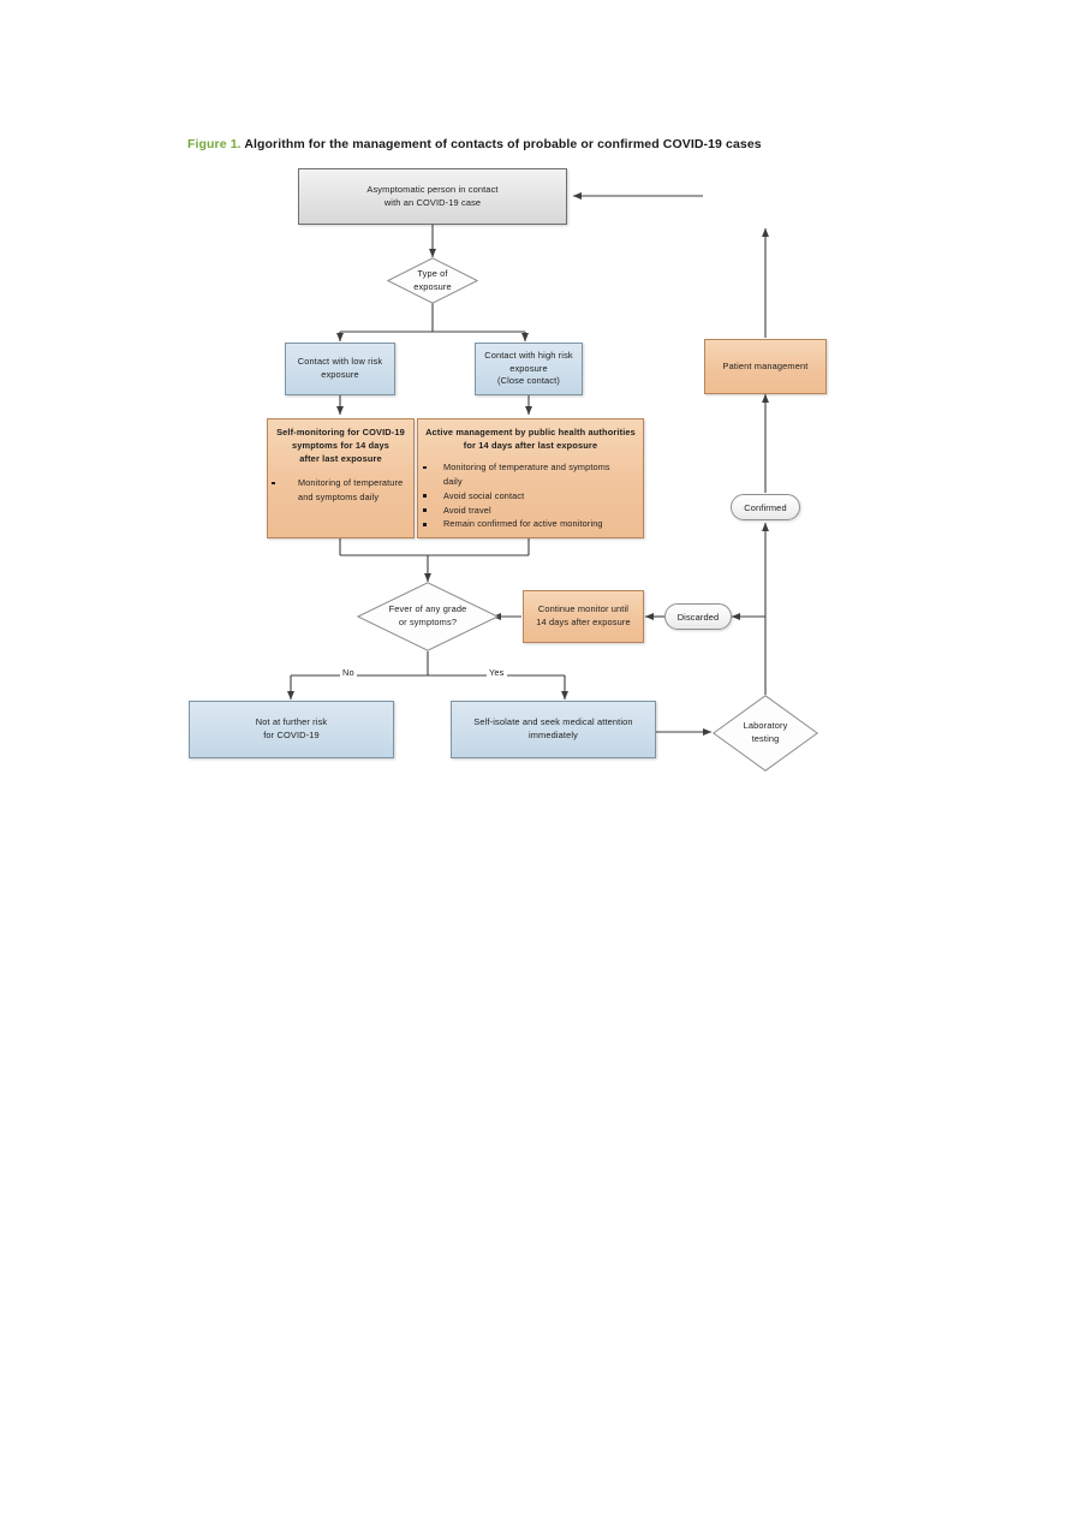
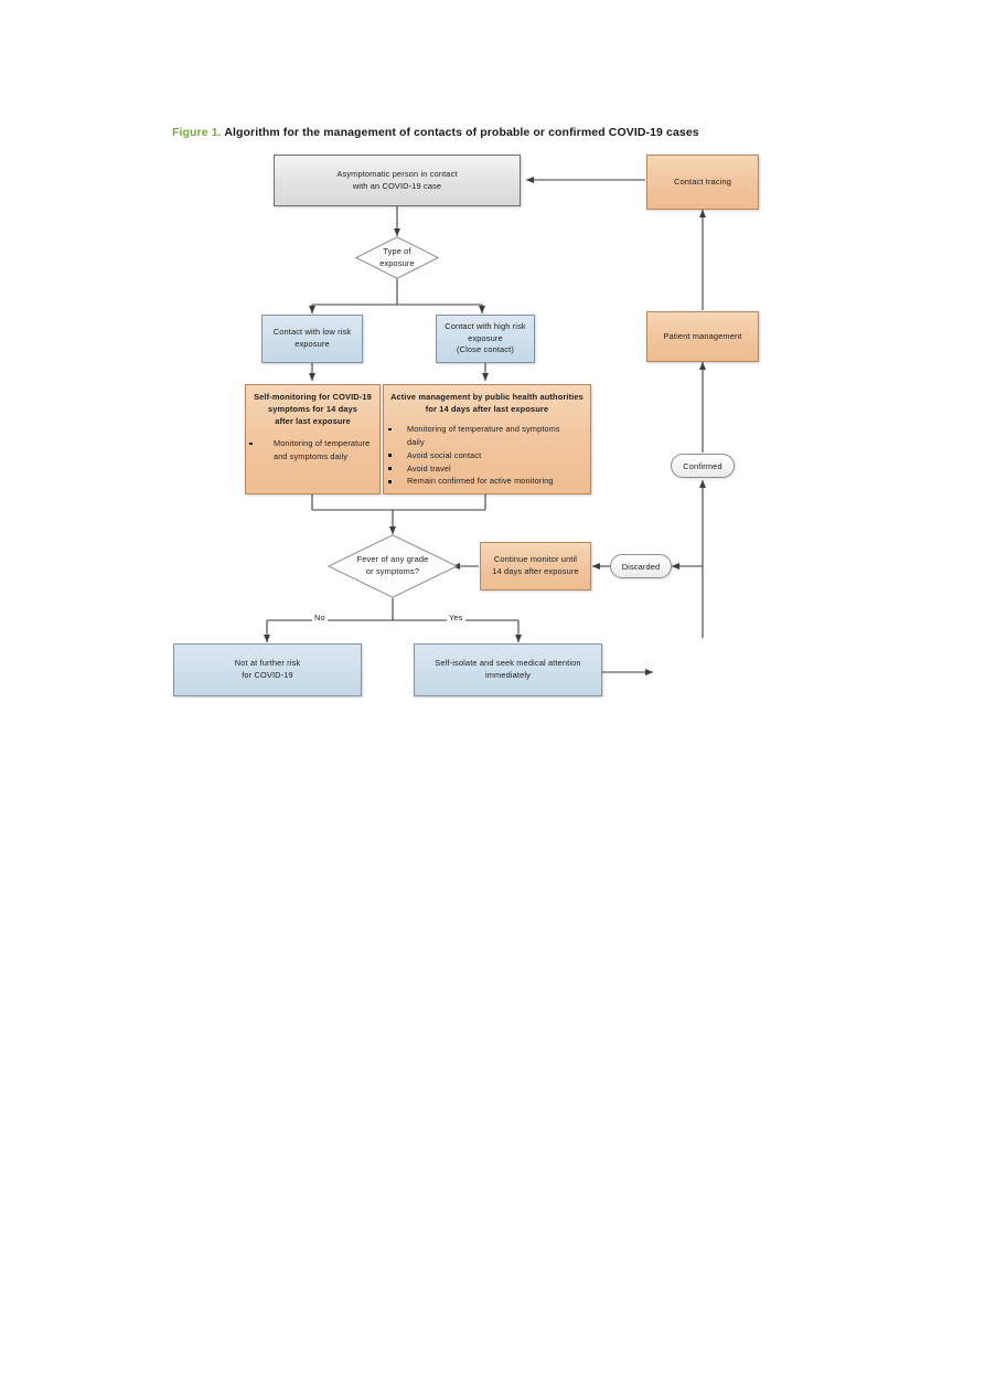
  Figure 1. Algorithm for the management of contacts of probable or confirmed COVID-19 cases
  Asymptomatic person in contact
  with an COVID-19 case
+ Contact tracing
  Type of
  exposure
  Contact with low risk
  exposure
  Contact with high risk
  exposure
  (Close contact)
  Self-monitoring for COVID-19
  symptoms for 14 days
  after last exposure
  Monitoring of temperature and symptoms daily
  Active management by public health authorities
  for 14 days after last exposure
  Monitoring of temperature and symptoms daily
  Avoid social contact
  Avoid travel
  Remain confirmed for active monitoring
  Fever of any grade
  or symptoms?
  Continue monitor until
  14 days after exposure
  Discarded
  Not at further risk
  for COVID-19
  Self-isolate and seek medical attention
  immediately
- Laboratory
- testing
  Confirmed
  Patient management
  No
  Yes
